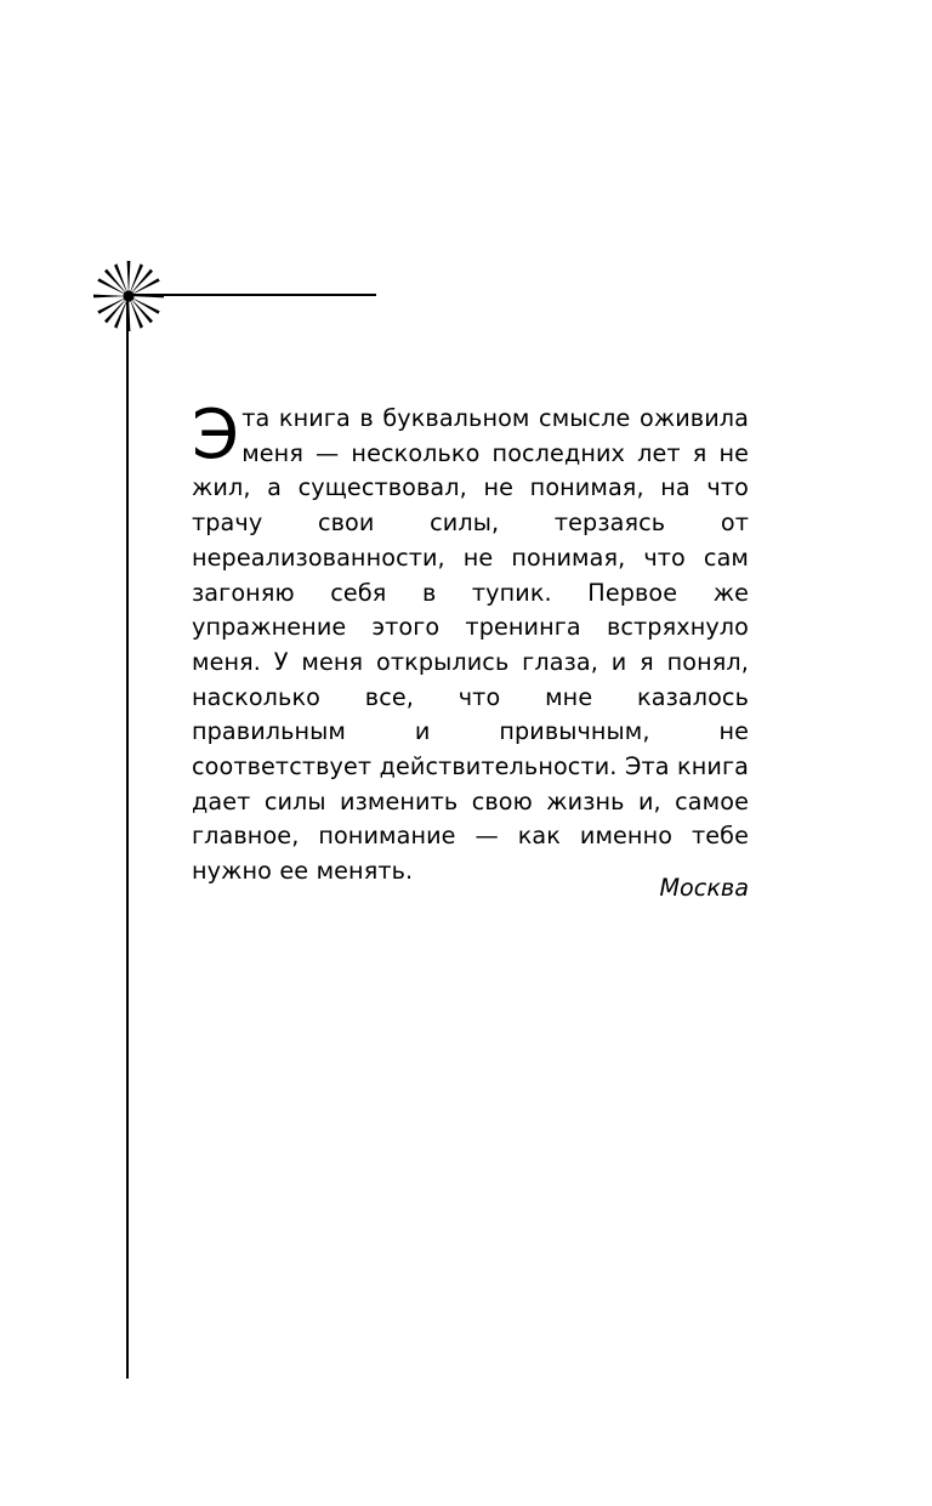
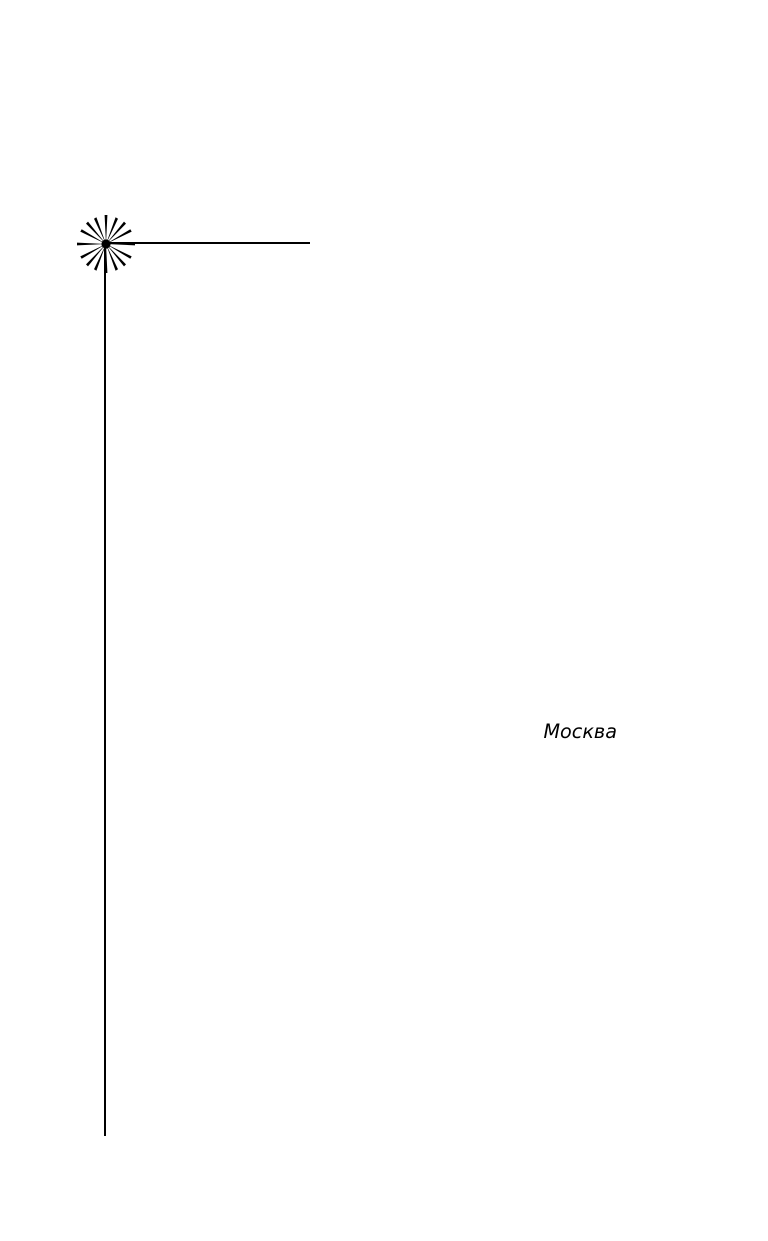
- Эта книга в буквальном смысле оживила меня — несколько последних лет я не жил, а существовал, не понимая, на что трачу свои силы, терзаясь от нереализованности, не понимая, что сам загоняю себя в тупик. Первое же упражнение этого тренинга встряхнуло меня. У меня открылись глаза, и я понял, насколько все, что мне казалось правильным и привычным, не соответствует действительности. Эта книга дает силы изменить свою жизнь и, самое главное, понимание — как именно тебе нужно ее менять.
  Москва
